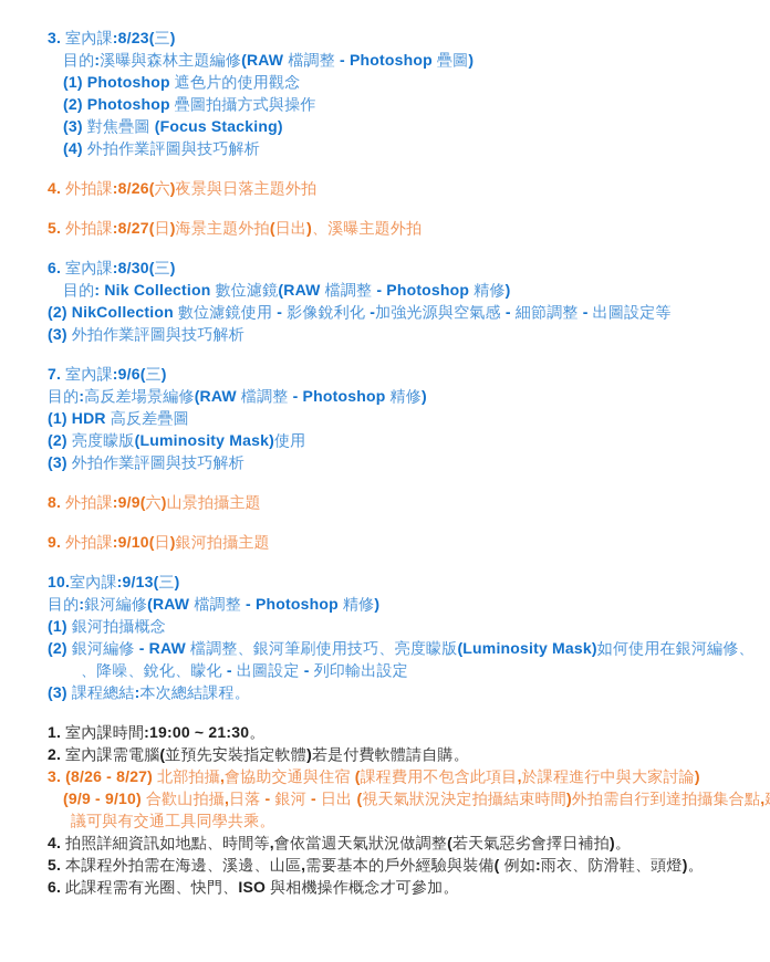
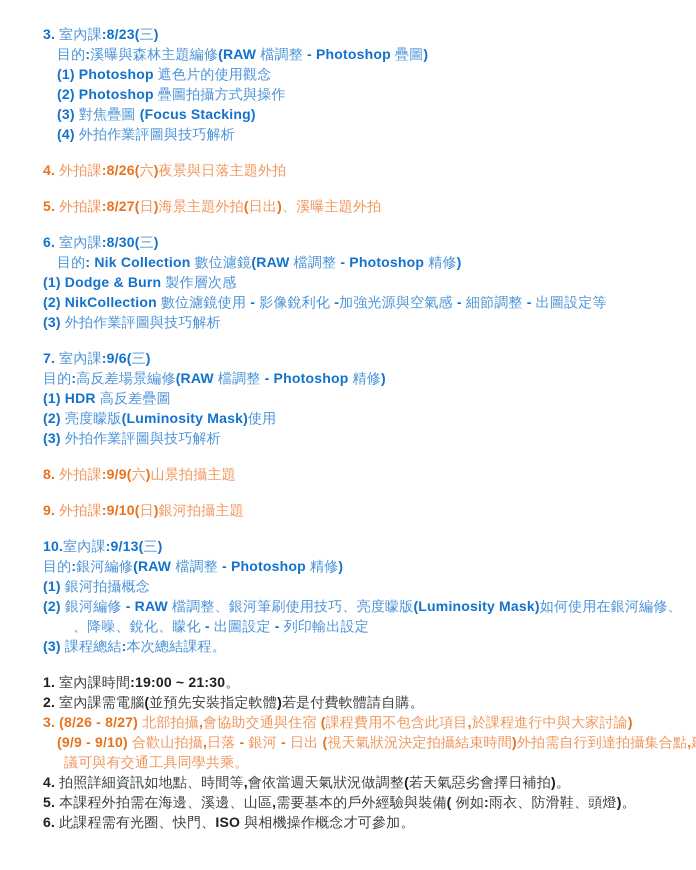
  3. 室內課:8/23(三)
  目的:溪曝與森林主題編修(RAW 檔調整 - Photoshop 疊圖)
  (1) Photoshop 遮色片的使用觀念
  (2) Photoshop 疊圖拍攝方式與操作
  (3) 對焦疊圖 (Focus Stacking)
  (4) 外拍作業評圖與技巧解析
  4. 外拍課:8/26(六)夜景與日落主題外拍
  5. 外拍課:8/27(日)海景主題外拍(日出)、溪曝主題外拍
  6. 室內課:8/30(三)
  目的: Nik Collection 數位濾鏡(RAW 檔調整 - Photoshop 精修)
+ (1) Dodge & Burn 製作層次感
  (2) NikCollection 數位濾鏡使用 - 影像銳利化 -加強光源與空氣感 - 細節調整 - 出圖設定等
  (3) 外拍作業評圖與技巧解析
  7. 室內課:9/6(三)
  目的:高反差場景編修(RAW 檔調整 - Photoshop 精修)
  (1) HDR 高反差疊圖
  (2) 亮度矇版(Luminosity Mask)使用
  (3) 外拍作業評圖與技巧解析
  8. 外拍課:9/9(六)山景拍攝主題
  9. 外拍課:9/10(日)銀河拍攝主題
  10.室內課:9/13(三)
  目的:銀河編修(RAW 檔調整 - Photoshop 精修)
  (1) 銀河拍攝概念
  (2) 銀河編修 - RAW 檔調整、銀河筆刷使用技巧、亮度矇版(Luminosity Mask)如何使用在銀河編修、
  、降噪、銳化、矇化 - 出圖設定 - 列印輸出設定
  (3) 課程總結:本次總結課程。
  1. 室內課時間:19:00 ~ 21:30。
  2. 室內課需電腦(並預先安裝指定軟體)若是付費軟體請自購。
  3. (8/26 - 8/27) 北部拍攝,會協助交通與住宿 (課程費用不包含此項目,於課程進行中與大家討論)
  (9/9 - 9/10) 合歡山拍攝,日落 - 銀河 - 日出 (視天氣狀況決定拍攝結束時間)外拍需自行到達拍攝集合點,
  議可與有交通工具同學共乘。
  4. 拍照詳細資訊如地點、時間等,會依當週天氣狀況做調整(若天氣惡劣會擇日補拍)。
  5. 本課程外拍需在海邊、溪邊、山區,需要基本的戶外經驗與裝備( 例如:雨衣、防滑鞋、頭燈)。
  6. 此課程需有光圈、快門、ISO 與相機操作概念才可參加。
